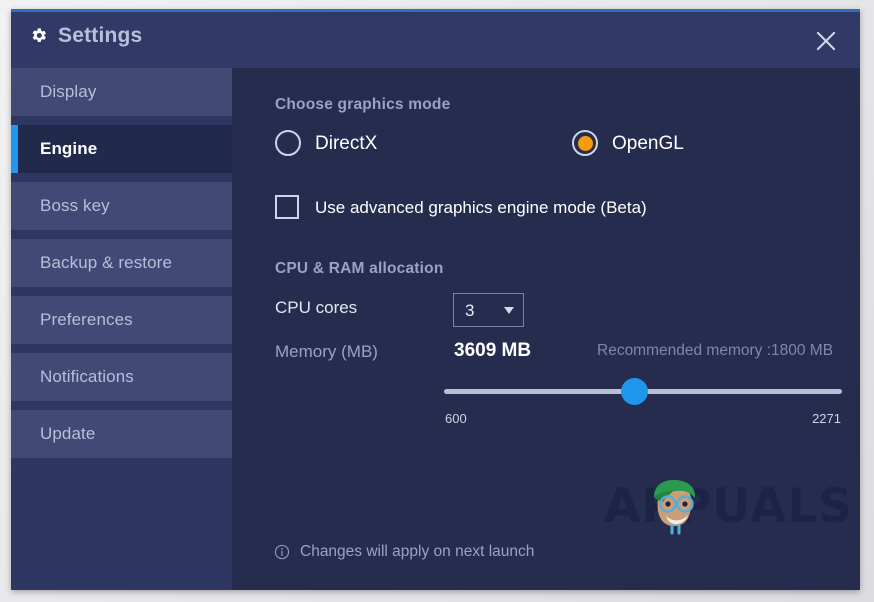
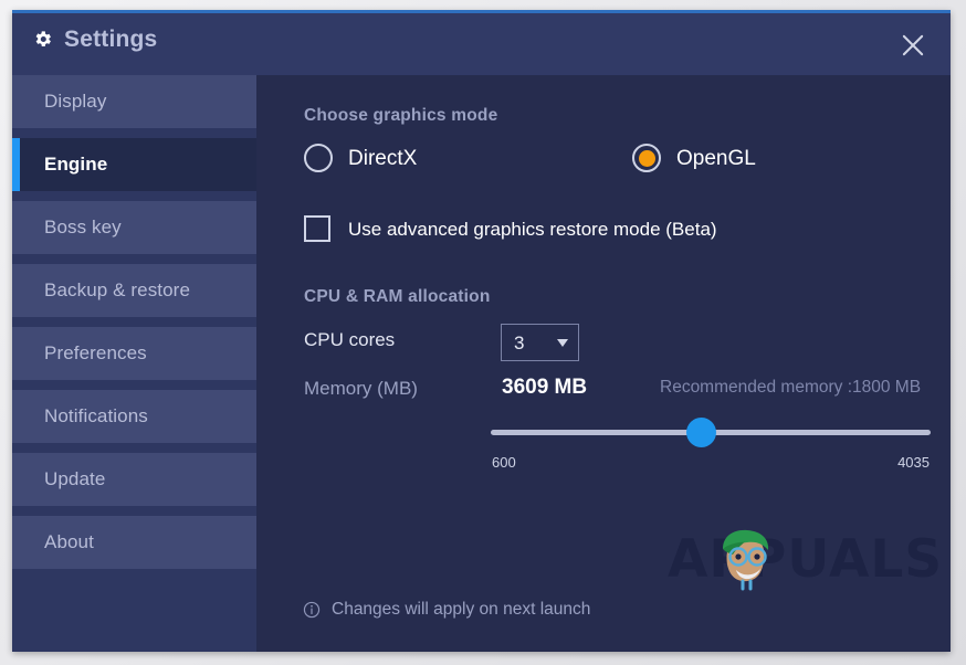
  Settings
  Display
  Engine
  Boss key
  Backup & restore
  Preferences
  Notifications
  Update
+ About
  Choose graphics mode
  DirectX
  OpenGL
- Use advanced graphics engine mode (Beta)
+ Use advanced graphics restore mode (Beta)
  CPU & RAM allocation
  CPU cores
  3
  Memory (MB)
  3609 MB
  Recommended memory :1800 MB
  600
- 2271
+ 4035
  APUALS
  Changes will apply on next launch
